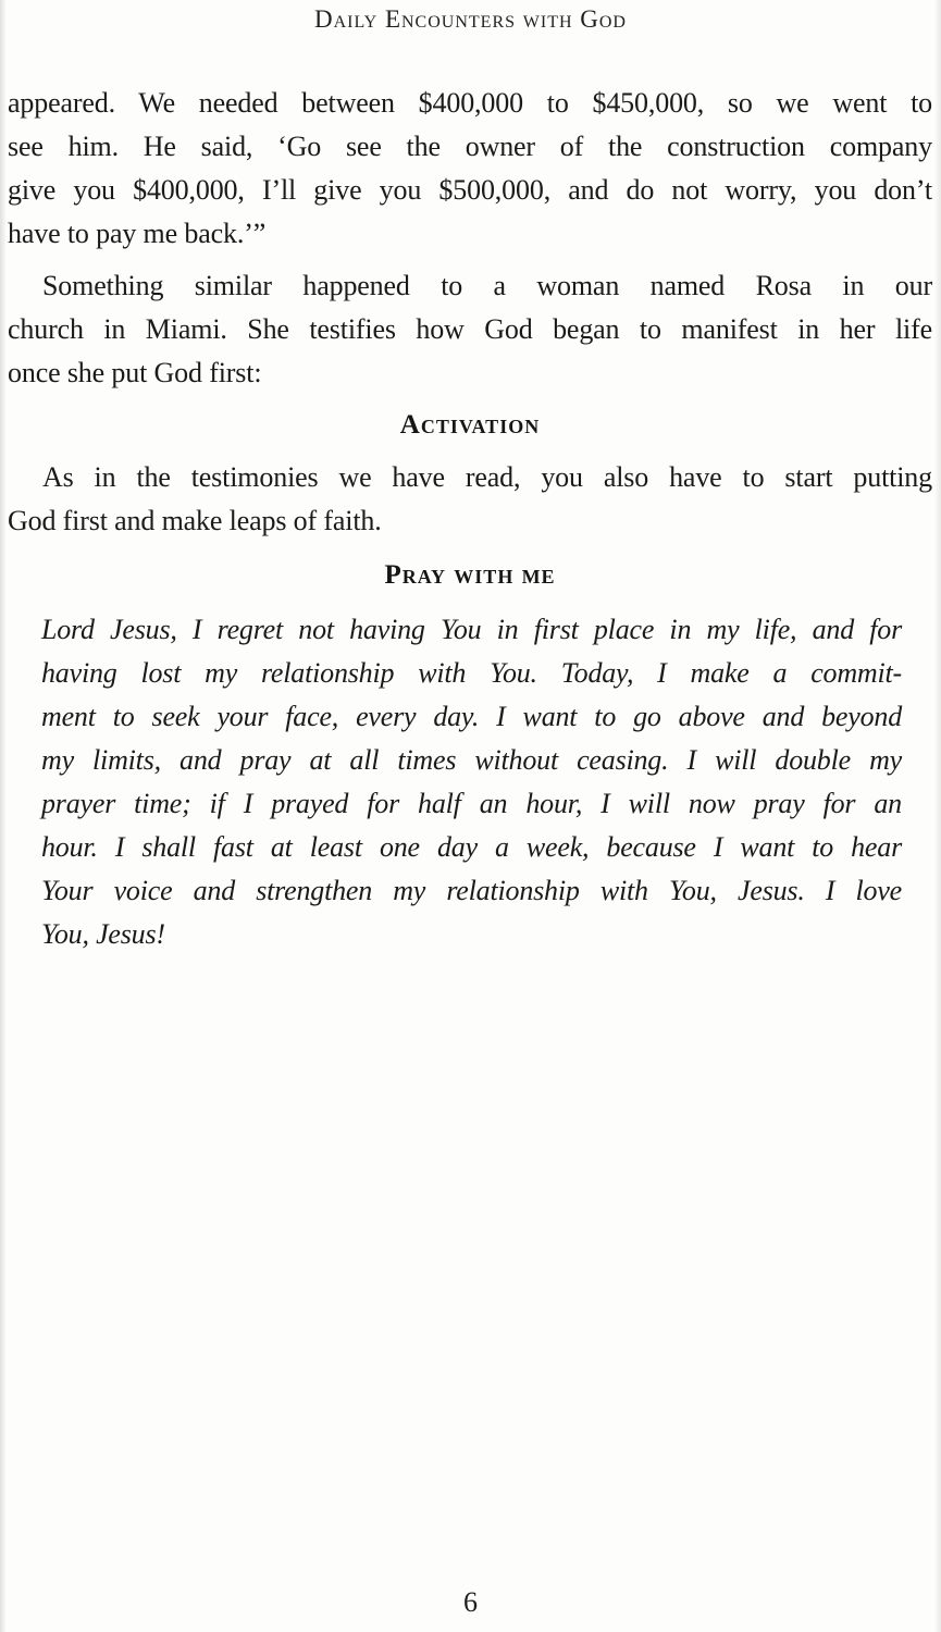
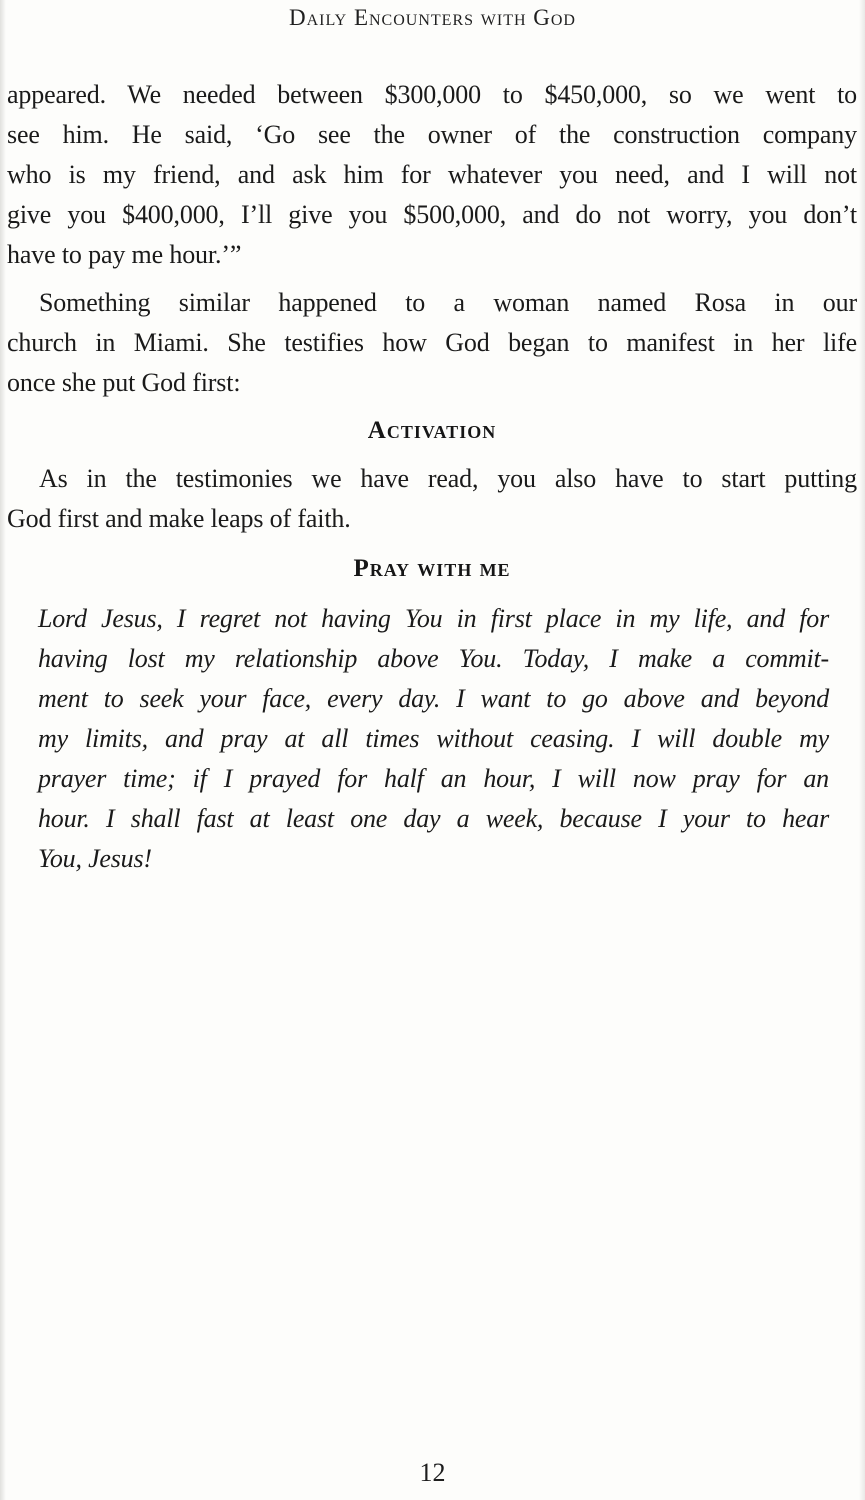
  Daily Encounters with God
- appeared. We needed between $400,000 to $450,000, so we went to
+ appeared. We needed between $300,000 to $450,000, so we went to
  see him. He said, ‘Go see the owner of the construction company
+ who is my friend, and ask him for whatever you need, and I will not
  give you $400,000, I’ll give you $500,000, and do not worry, you don’t
- have to pay me back.’”
+ have to pay me hour.’”
  Something similar happened to a woman named Rosa in our
  church in Miami. She testifies how God began to manifest in her life
  once she put God first:
  Activation
  As in the testimonies we have read, you also have to start putting
  God first and make leaps of faith.
  Pray with me
  Lord Jesus, I regret not having You in first place in my life, and for
- having lost my relationship with You. Today, I make a commit-
+ having lost my relationship above You. Today, I make a commit-
  ment to seek your face, every day. I want to go above and beyond
  my limits, and pray at all times without ceasing. I will double my
  prayer time; if I prayed for half an hour, I will now pray for an
- hour. I shall fast at least one day a week, because I want to hear
+ hour. I shall fast at least one day a week, because I your to hear
- Your voice and strengthen my relationship with You, Jesus. I love
  You, Jesus!
- 6
+ 12
